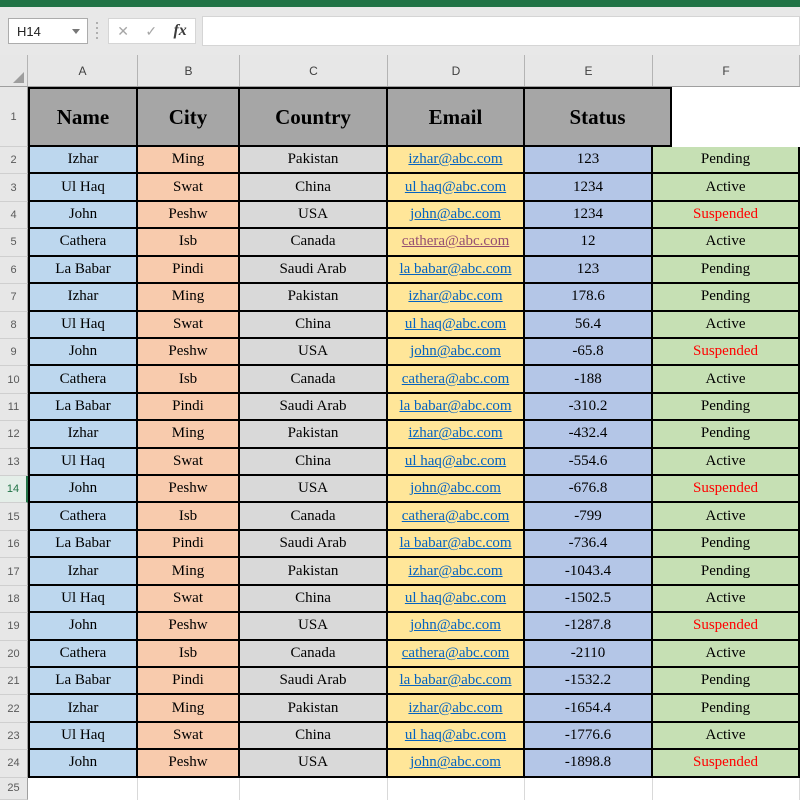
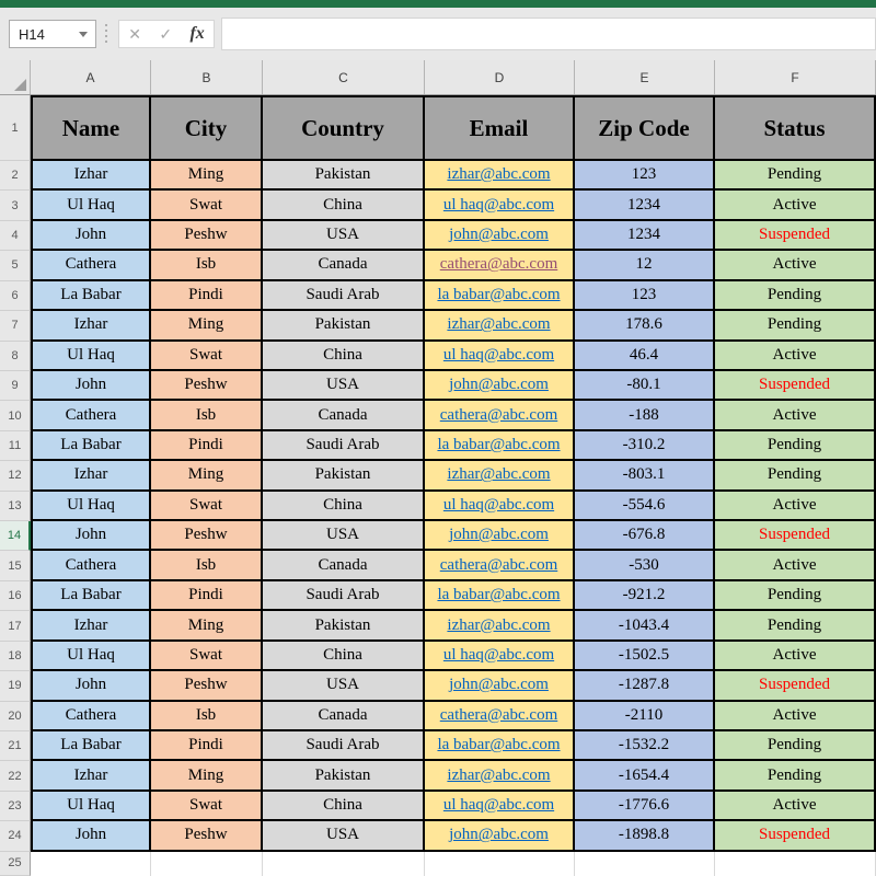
  H14
  ✕
  ✓
  fx
  A
  B
  C
  D
  E
  F
  1
  Name
  City
  Country
  Email
+ Zip Code
  Status
  2
  Izhar
  Ming
  Pakistan
  izhar@abc.com
  123
  Pending
  3
  Ul Haq
  Swat
  China
  ul haq@abc.com
  1234
  Active
  4
  John
  Peshw
  USA
  john@abc.com
  1234
  Suspended
  5
  Cathera
  Isb
  Canada
  cathera@abc.com
  12
  Active
  6
  La Babar
  Pindi
  Saudi Arab
  la babar@abc.com
  123
  Pending
  7
  Izhar
  Ming
  Pakistan
  izhar@abc.com
  178.6
  Pending
  8
  Ul Haq
  Swat
  China
  ul haq@abc.com
- 56.4
+ 46.4
  Active
  9
  John
  Peshw
  USA
  john@abc.com
- -65.8
+ -80.1
  Suspended
  10
  Cathera
  Isb
  Canada
  cathera@abc.com
  -188
  Active
  11
  La Babar
  Pindi
  Saudi Arab
  la babar@abc.com
  -310.2
  Pending
  12
  Izhar
  Ming
  Pakistan
  izhar@abc.com
- -432.4
+ -803.1
  Pending
  13
  Ul Haq
  Swat
  China
  ul haq@abc.com
  -554.6
  Active
  14
  John
  Peshw
  USA
  john@abc.com
  -676.8
  Suspended
  15
  Cathera
  Isb
  Canada
  cathera@abc.com
- -799
+ -530
  Active
  16
  La Babar
  Pindi
  Saudi Arab
  la babar@abc.com
- -736.4
+ -921.2
  Pending
  17
  Izhar
  Ming
  Pakistan
  izhar@abc.com
  -1043.4
  Pending
  18
  Ul Haq
  Swat
  China
  ul haq@abc.com
  -1502.5
  Active
  19
  John
  Peshw
  USA
  john@abc.com
  -1287.8
  Suspended
  20
  Cathera
  Isb
  Canada
  cathera@abc.com
  -2110
  Active
  21
  La Babar
  Pindi
  Saudi Arab
  la babar@abc.com
  -1532.2
  Pending
  22
  Izhar
  Ming
  Pakistan
  izhar@abc.com
  -1654.4
  Pending
  23
  Ul Haq
  Swat
  China
  ul haq@abc.com
  -1776.6
  Active
  24
  John
  Peshw
  USA
  john@abc.com
  -1898.8
  Suspended
  25
